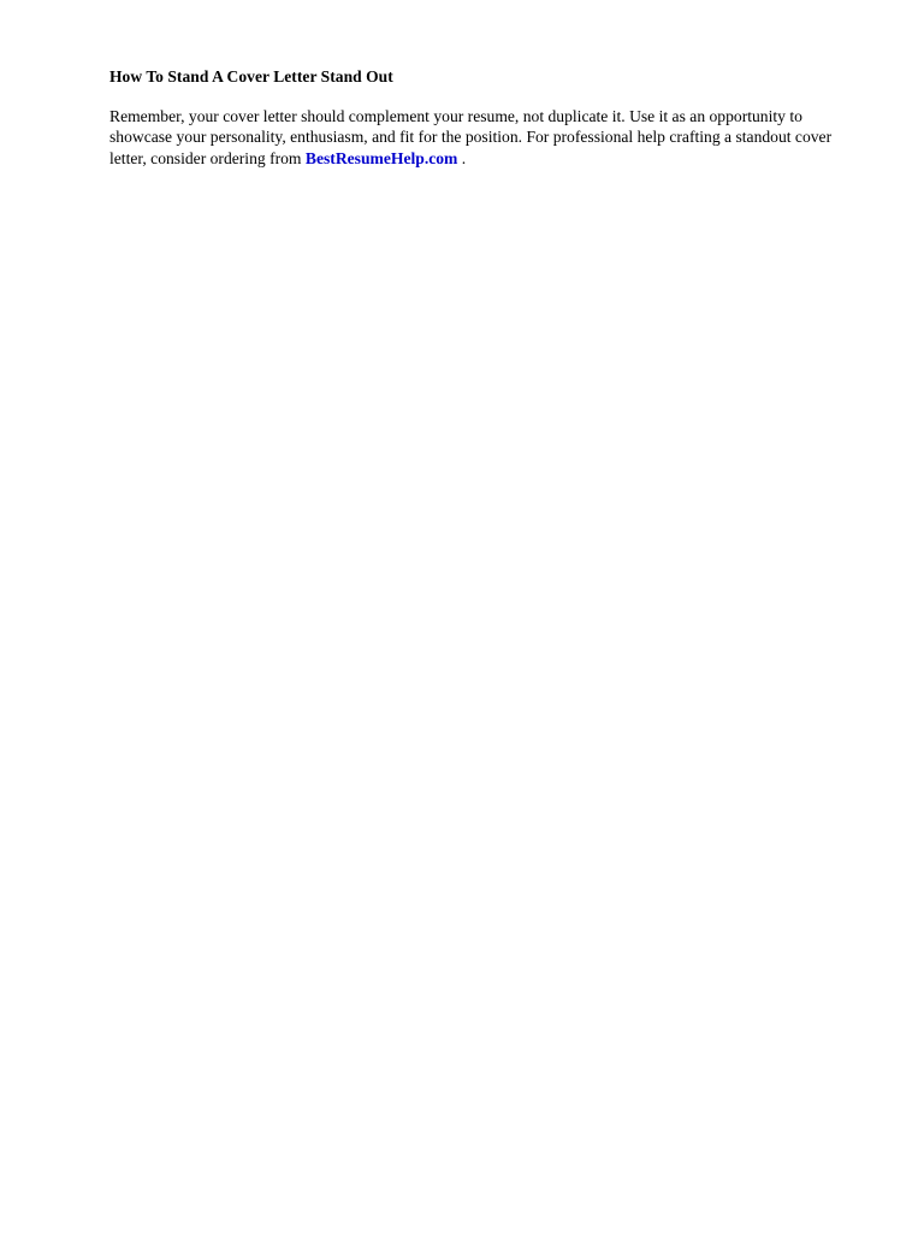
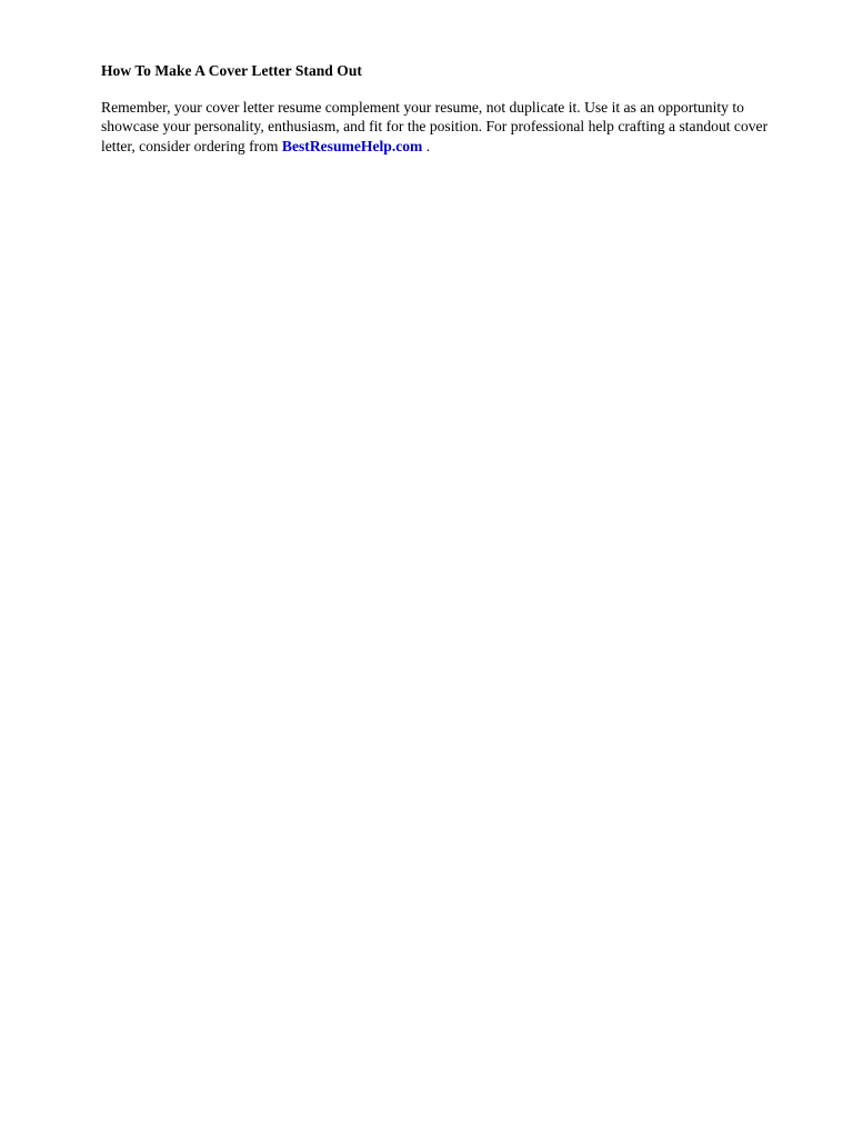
- How To Stand A Cover Letter Stand Out
+ How To Make A Cover Letter Stand Out
- Remember, your cover letter should complement your resume, not duplicate it. Use it as an opportunity to showcase your personality, enthusiasm, and fit for the position. For professional help crafting a standout cover letter, consider ordering from BestResumeHelp.com .
+ Remember, your cover letter resume complement your resume, not duplicate it. Use it as an opportunity to showcase your personality, enthusiasm, and fit for the position. For professional help crafting a standout cover letter, consider ordering from BestResumeHelp.com .
